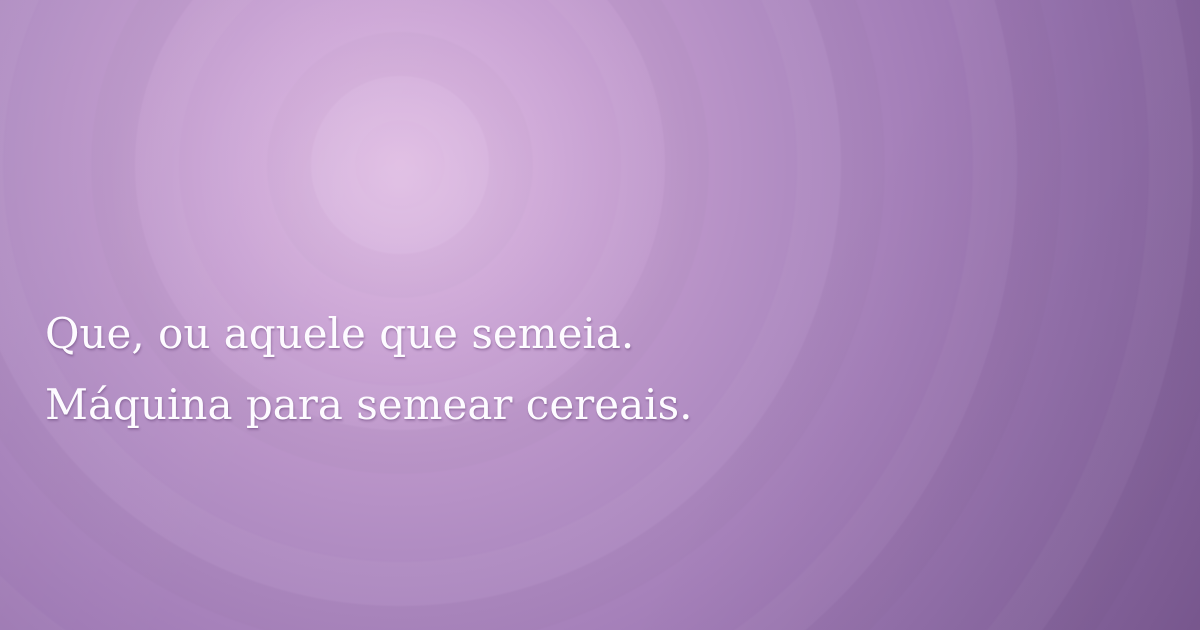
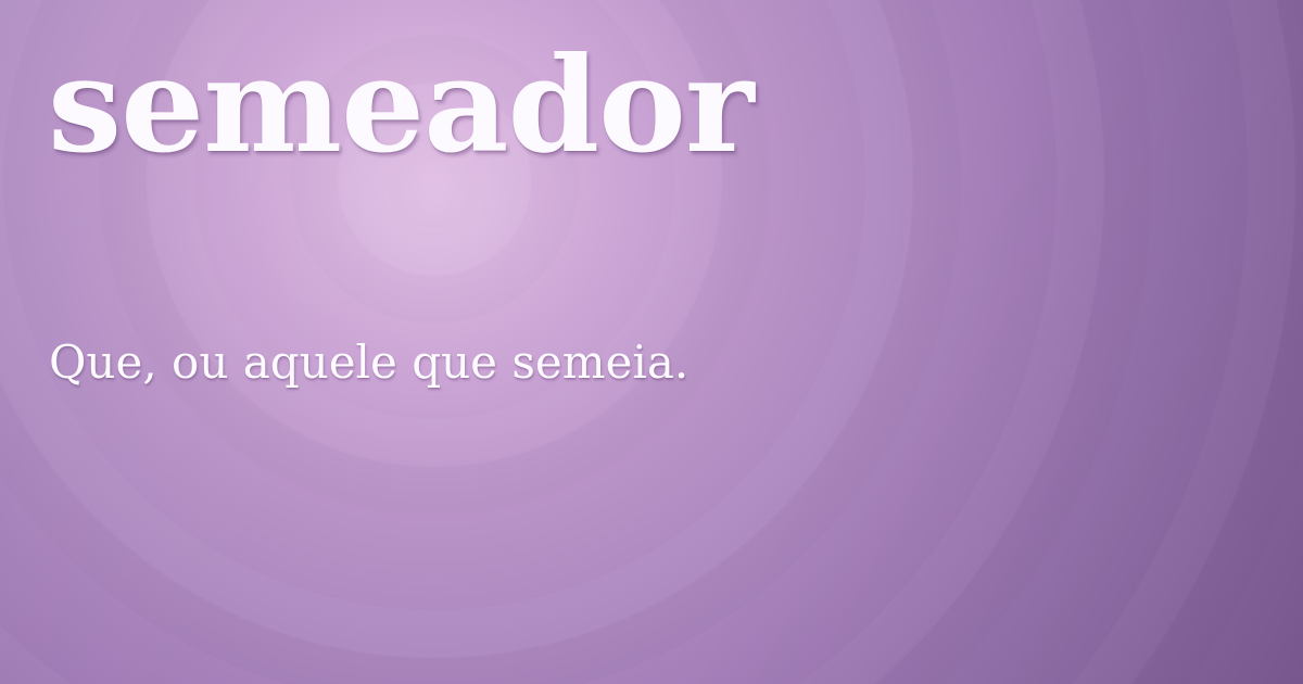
+ semeador
  Que, ou aquele que semeia.
- Máquina para semear cereais.
